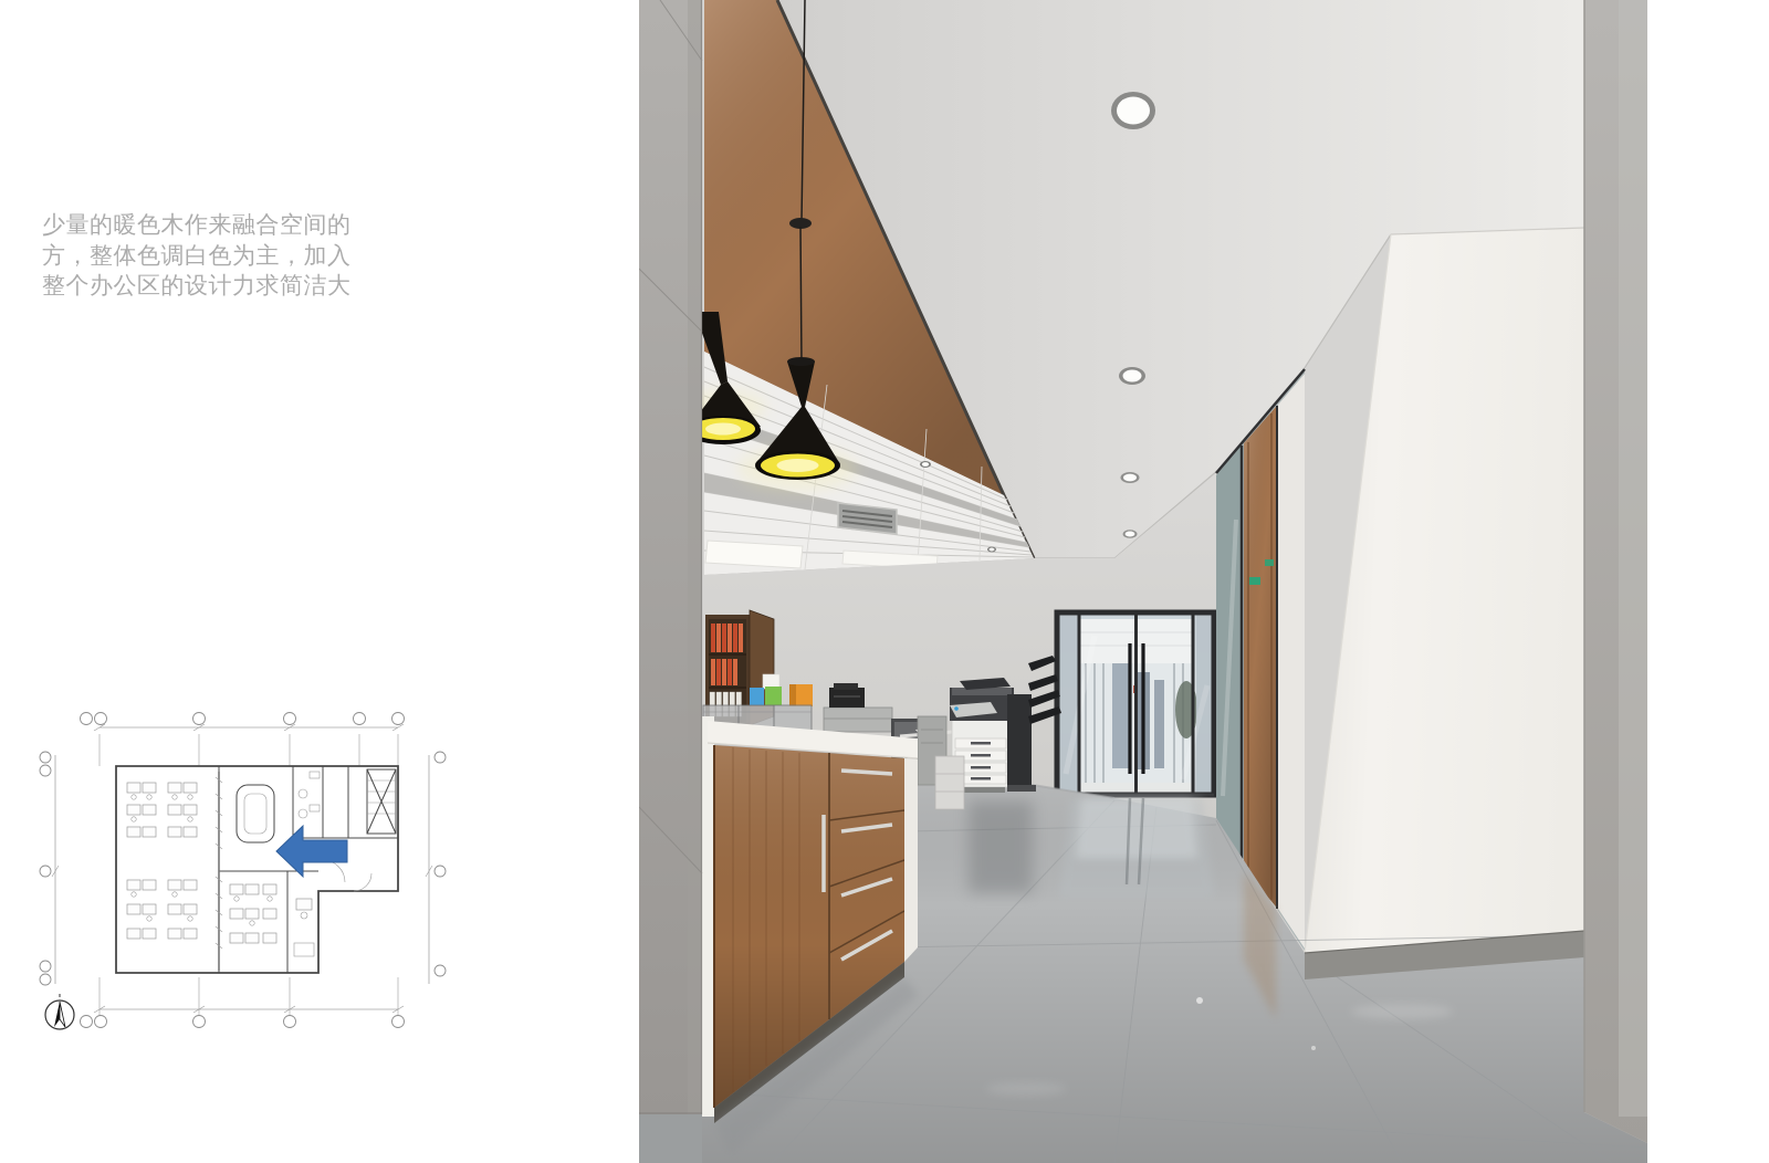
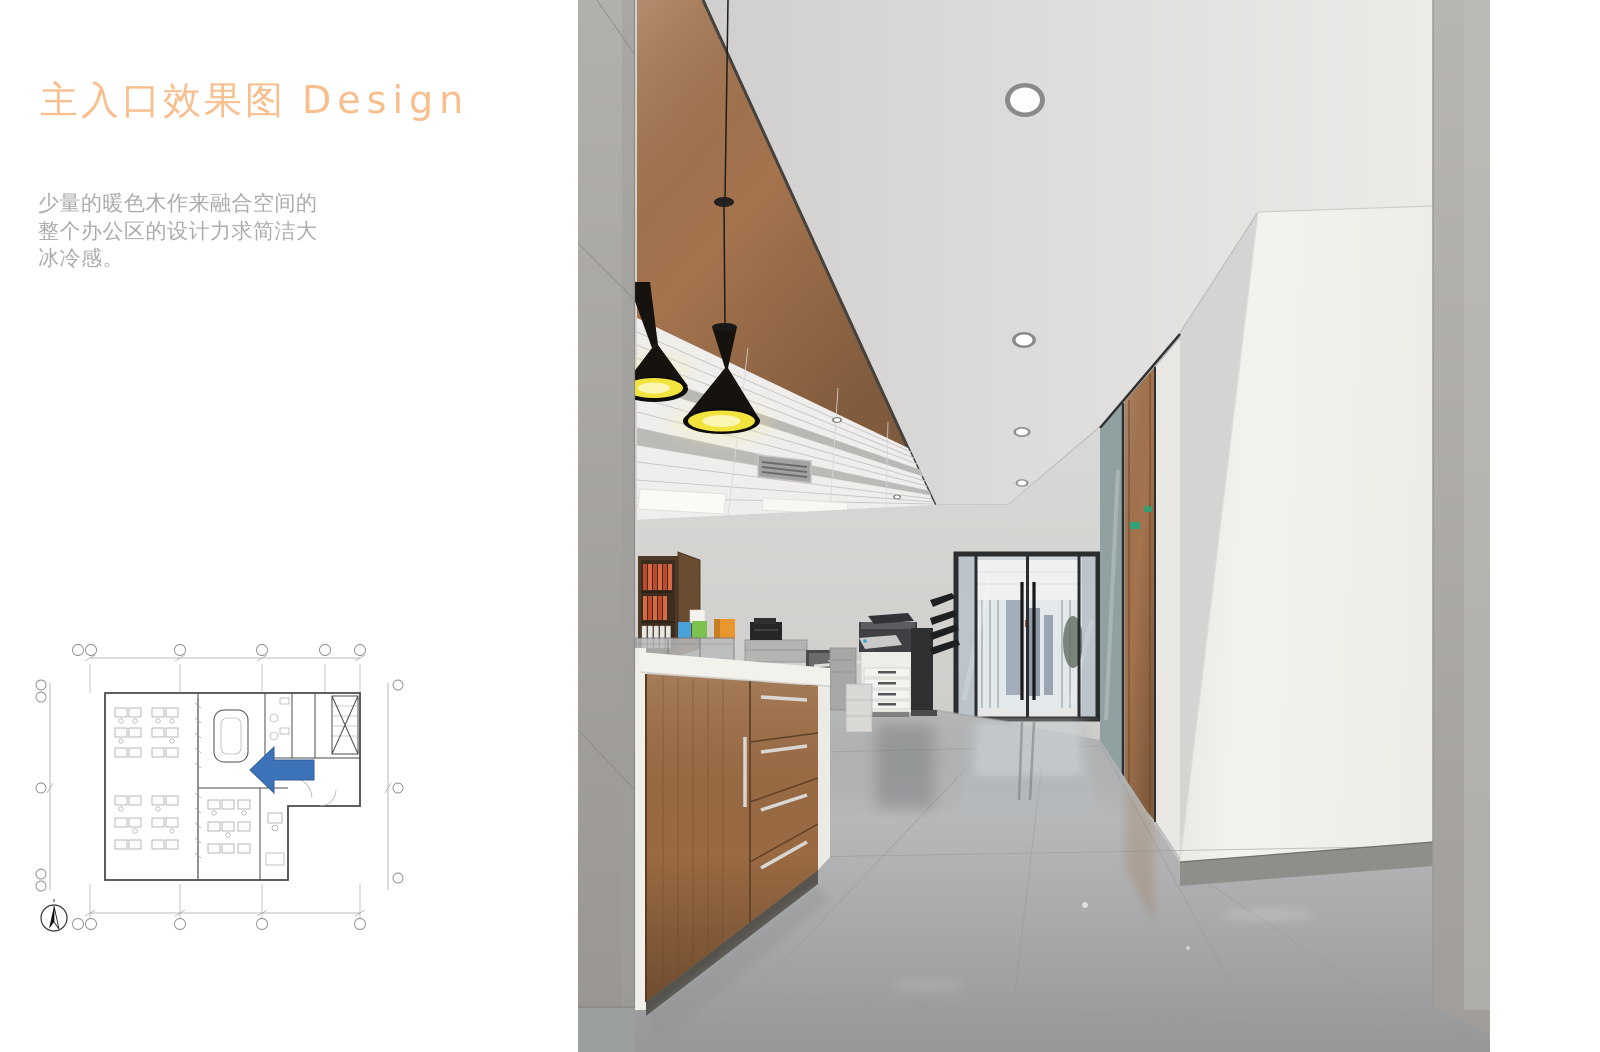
+ 主入口效果图 Design
  少量的暖色木作来融合空间的
- 方，整体色调白色为主，加入
  整个办公区的设计力求简洁大
+ 冰冷感。
